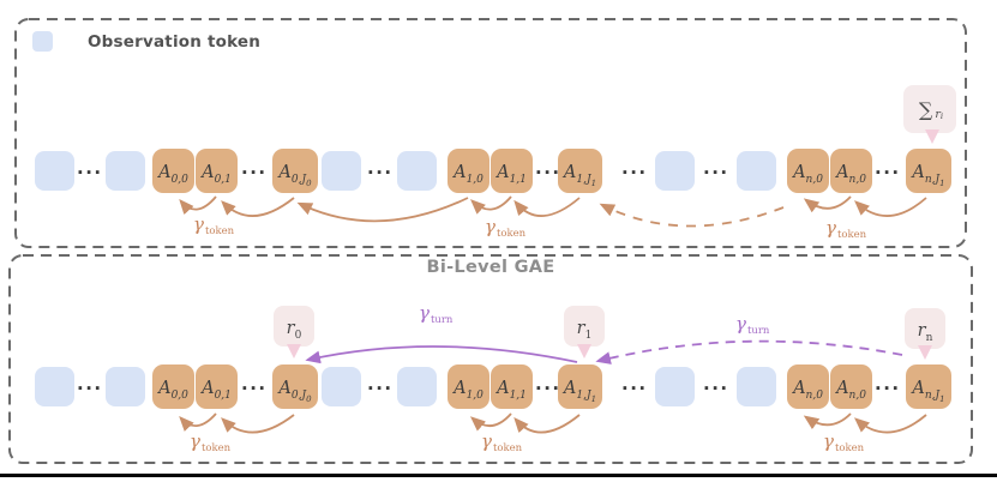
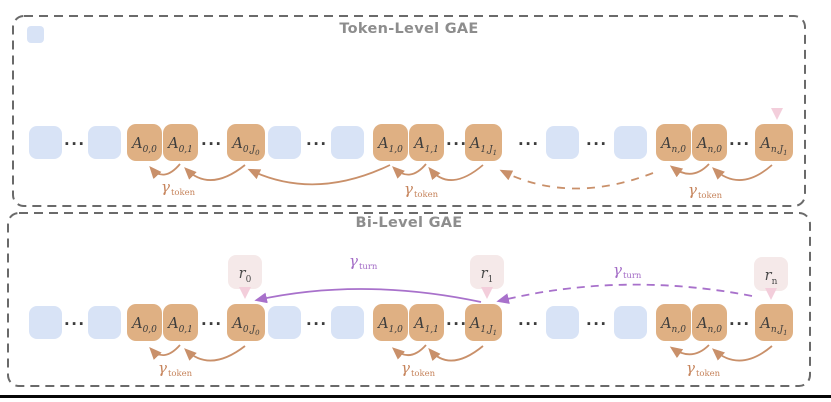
+ Token-Level GAE
  Bi-Level GAE
- Observation token
- ∑
- r
- i
  ...
  A0,0
  A0,1
  ...
  A0,J0
  ...
  A1,0
  A1,1
  ...
  A1,J1
  ...
  ...
  An,0
  An,0
  ...
  An,J1
  γtoken
  γtoken
  γtoken
  r0
  r1
  rn
  γturn
  γturn
  ...
  A0,0
  A0,1
  ...
  A0,J0
  ...
  A1,0
  A1,1
  ...
  A1,J1
  ...
  ...
  An,0
  An,0
  ...
  An,J1
  γtoken
  γtoken
  γtoken
